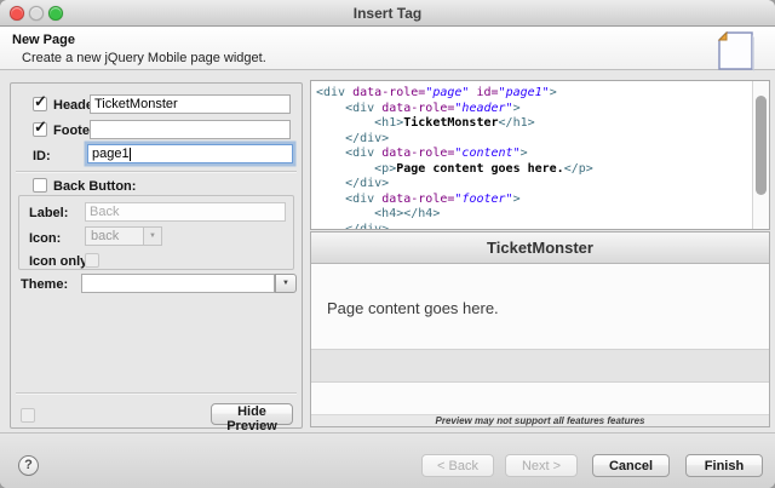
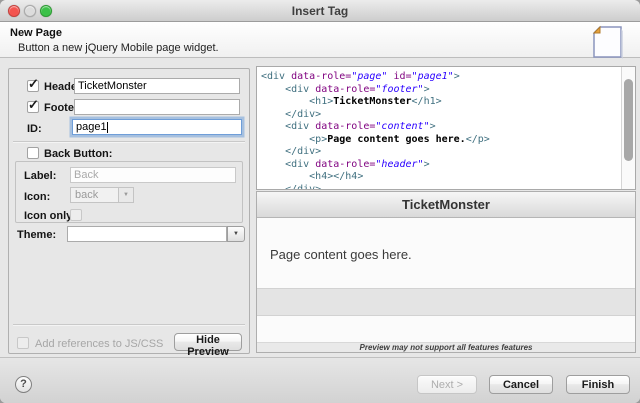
  Insert Tag
  New Page
- Create a new jQuery Mobile page widget.
+ Button a new jQuery Mobile page widget.
  ✓
  TicketMonster
  ✓
  Foote
  ID:
  page1
  Back Button:
  Label:
  Back
  Icon:
  back
  Icon onl
  Theme:
+ Add references to JS/CSS
  Hide Preview
  <div data-role="page" id="page1">
- <div data-role="header">
+ <div data-role="footer">
  <h1>TicketMonster</h1>
  </div>
  <div data-role="content">
  <p>Page content goes here.</p>
  </div>
- <div data-role="footer">
+ <div data-role="header">
  <h4></h4>
  TicketMonster
  Page content goes here.
  Preview may not support all features features
  ?
- < Back
  Next >
  Cancel
  Finish
